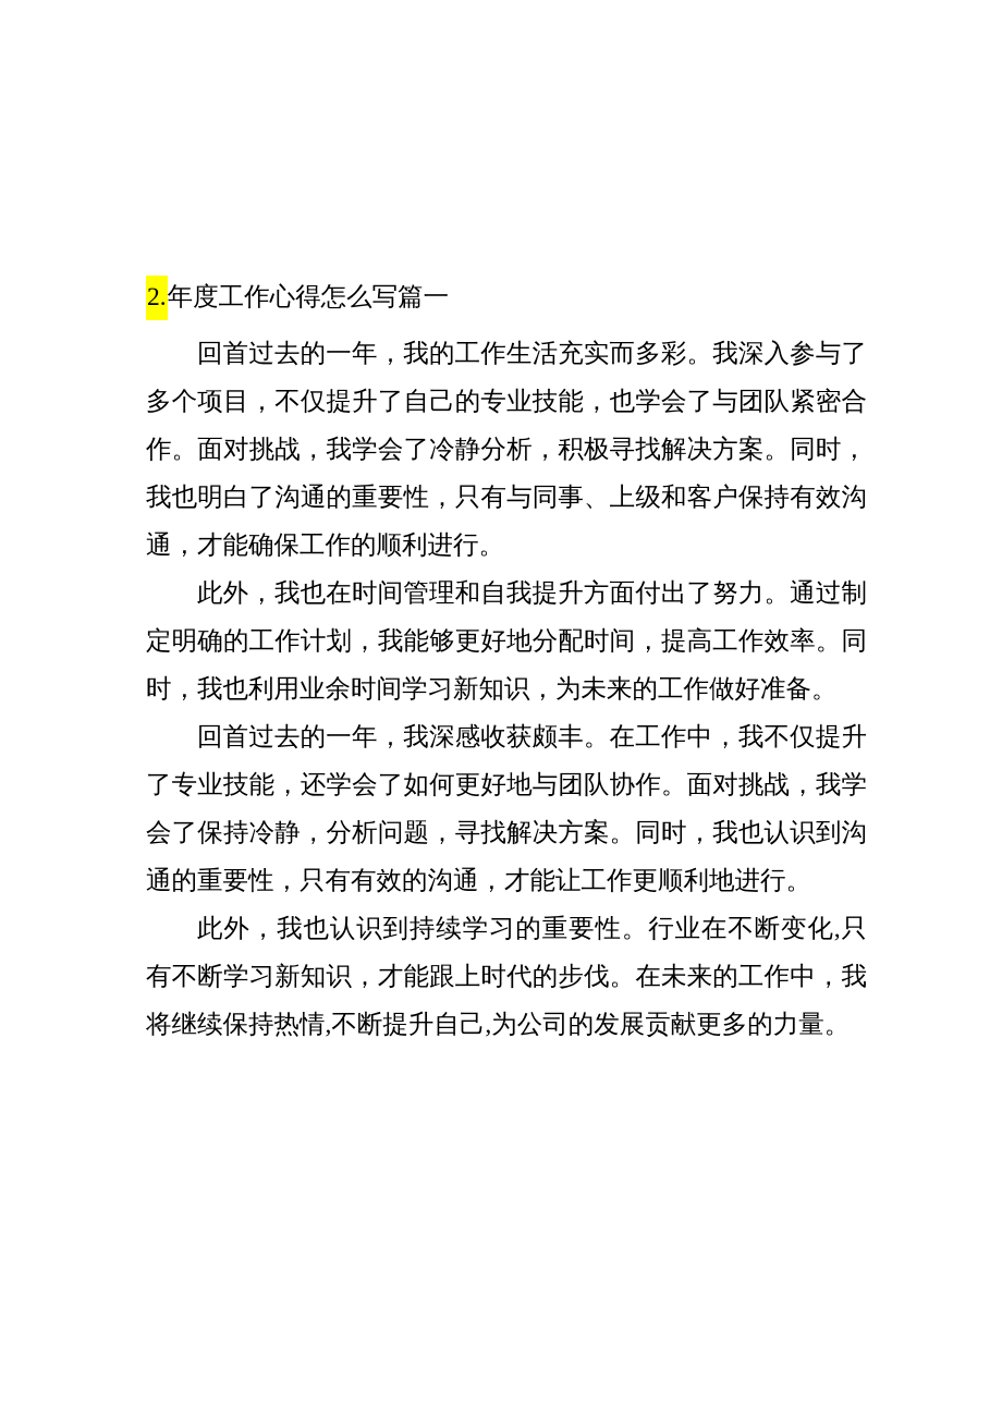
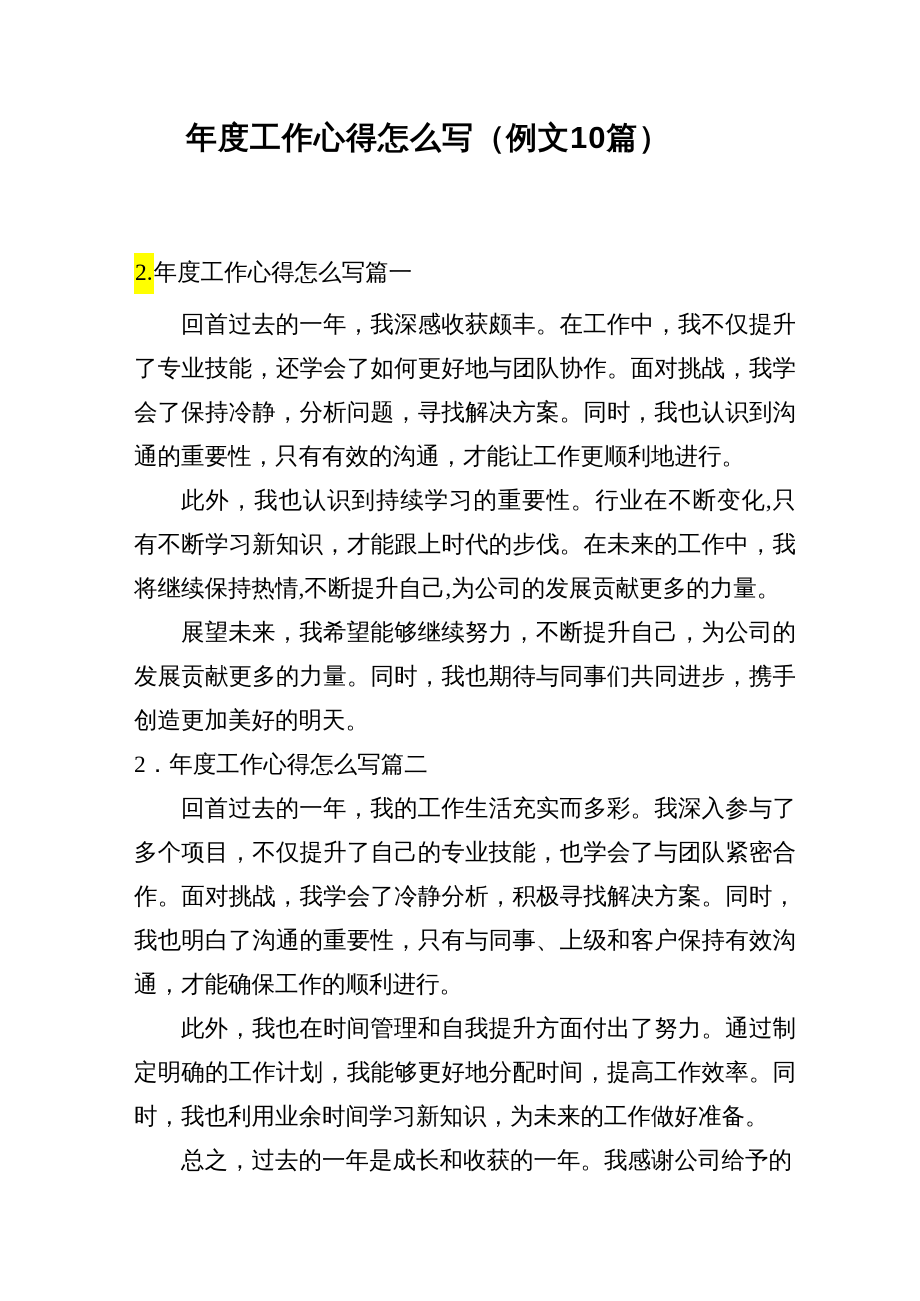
+ 年度工作心得怎么写（例文10篇）
  2.年度工作心得怎么写篇一
- 回首过去的一年，我的工作生活充实而多彩。我深入参与了多个项目，不仅提升了自己的专业技能，也学会了与团队紧密合作。面对挑战，我学会了冷静分析，积极寻找解决方案。同时，我也明白了沟通的重要性，只有与同事、上级和客户保持有效沟通，才能确保工作的顺利进行。
+ 回首过去的一年，我深感收获颇丰。在工作中，我不仅提升了专业技能，还学会了如何更好地与团队协作。面对挑战，我学会了保持冷静，分析问题，寻找解决方案。同时，我也认识到沟通的重要性，只有有效的沟通，才能让工作更顺利地进行。
- 此外，我也在时间管理和自我提升方面付出了努力。通过制定明确的工作计划，我能够更好地分配时间，提高工作效率。同时，我也利用业余时间学习新知识，为未来的工作做好准备。
+ 此外，我也认识到持续学习的重要性。行业在不断变化,只有不断学习新知识，才能跟上时代的步伐。在未来的工作中，我将继续保持热情,不断提升自己,为公司的发展贡献更多的力量。
+ 展望未来，我希望能够继续努力，不断提升自己，为公司的发展贡献更多的力量。同时，我也期待与同事们共同进步，携手创造更加美好的明天。
+ 2．年度工作心得怎么写篇二
- 回首过去的一年，我深感收获颇丰。在工作中，我不仅提升了专业技能，还学会了如何更好地与团队协作。面对挑战，我学会了保持冷静，分析问题，寻找解决方案。同时，我也认识到沟通的重要性，只有有效的沟通，才能让工作更顺利地进行。
+ 回首过去的一年，我的工作生活充实而多彩。我深入参与了多个项目，不仅提升了自己的专业技能，也学会了与团队紧密合作。面对挑战，我学会了冷静分析，积极寻找解决方案。同时，我也明白了沟通的重要性，只有与同事、上级和客户保持有效沟通，才能确保工作的顺利进行。
- 此外，我也认识到持续学习的重要性。行业在不断变化,只有不断学习新知识，才能跟上时代的步伐。在未来的工作中，我将继续保持热情,不断提升自己,为公司的发展贡献更多的力量。
+ 此外，我也在时间管理和自我提升方面付出了努力。通过制定明确的工作计划，我能够更好地分配时间，提高工作效率。同时，我也利用业余时间学习新知识，为未来的工作做好准备。
+ 总之，过去的一年是成长和收获的一年。我感谢公司给予的
